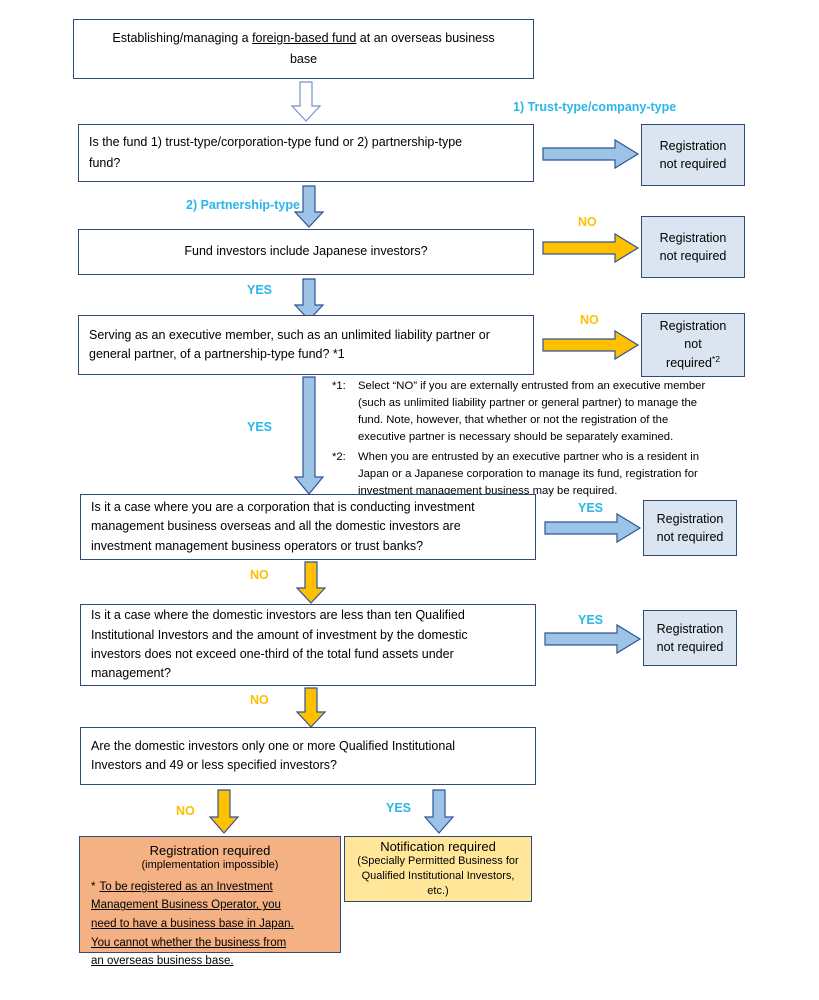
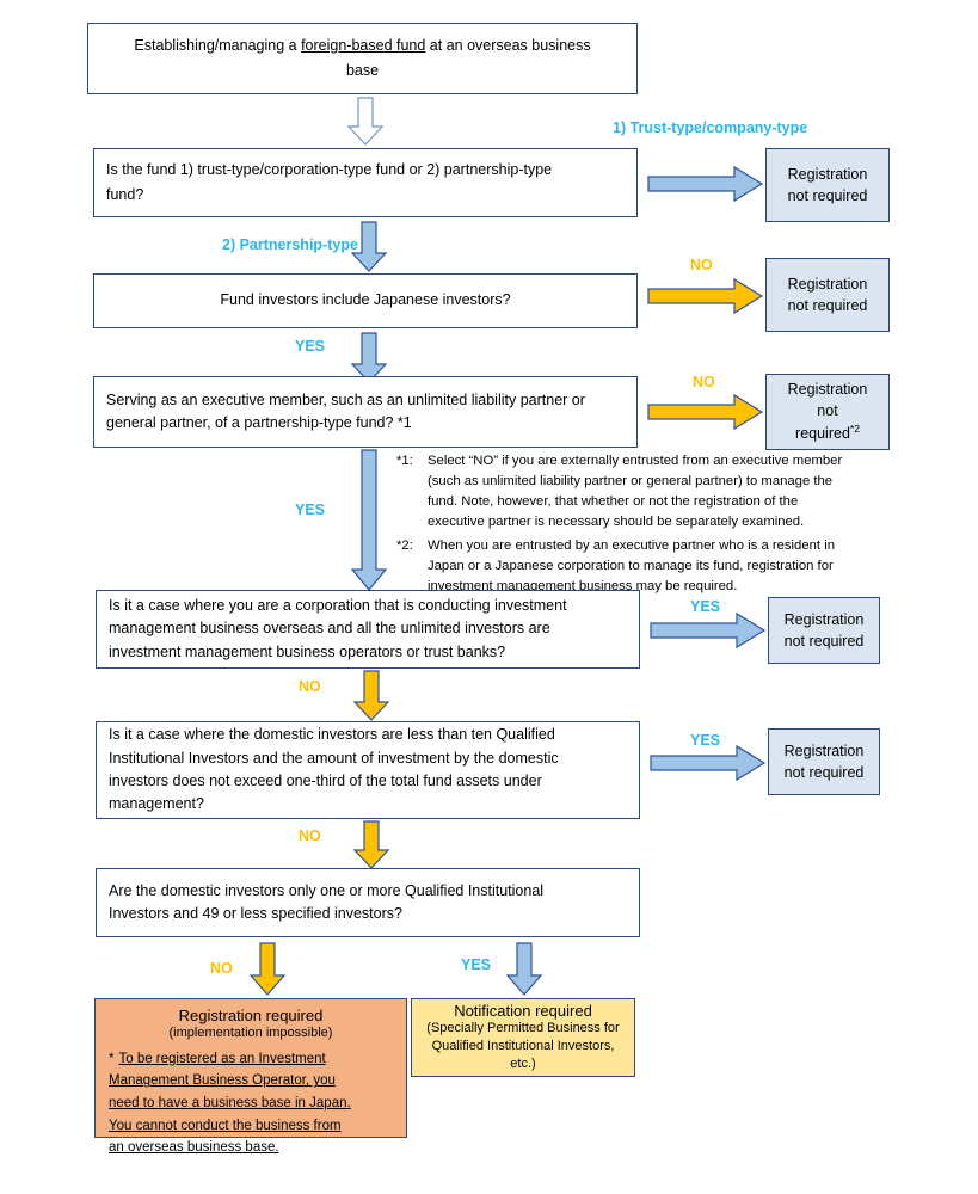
  Establishing/managing a foreign-based fund at an overseas business
  base
  1) Trust-type/company-type
  Is the fund 1) trust-type/corporation-type fund or 2) partnership-type
  fund?
  Registration
  not required
  2) Partnership-type
  NO
  Fund investors include Japanese investors?
  Registration
  not required
  YES
  NO
  Serving as an executive member, such as an unlimited liability partner or
  general partner, of a partnership-type fund? *1
  Registration
  not
  required*2
  YES
  *1:
  Select “NO” if you are externally entrusted from an executive member
  (such as unlimited liability partner or general partner) to manage the
  fund. Note, however, that whether or not the registration of the
  executive partner is necessary should be separately examined.
  *2:
  When you are entrusted by an executive partner who is a resident in
  Japan or a Japanese corporation to manage its fund, registration for
  investment management business may be required.
  Is it a case where you are a corporation that is conducting investment
- management business overseas and all the domestic investors are
+ management business overseas and all the unlimited investors are
  investment management business operators or trust banks?
  YES
  Registration
  not required
  NO
  Is it a case where the domestic investors are less than ten Qualified
  Institutional Investors and the amount of investment by the domestic
  investors does not exceed one-third of the total fund assets under
  management?
  YES
  Registration
  not required
  NO
  Are the domestic investors only one or more Qualified Institutional
  Investors and 49 or less specified investors?
  NO
  YES
  Registration required
  (implementation impossible)
  * To be registered as an Investment
  Management Business Operator, you
  need to have a business base in Japan.
- You cannot whether the business from
+ You cannot conduct the business from
  an overseas business base.
  Notification required
  (Specially Permitted Business for
  Qualified Institutional Investors, etc.)
